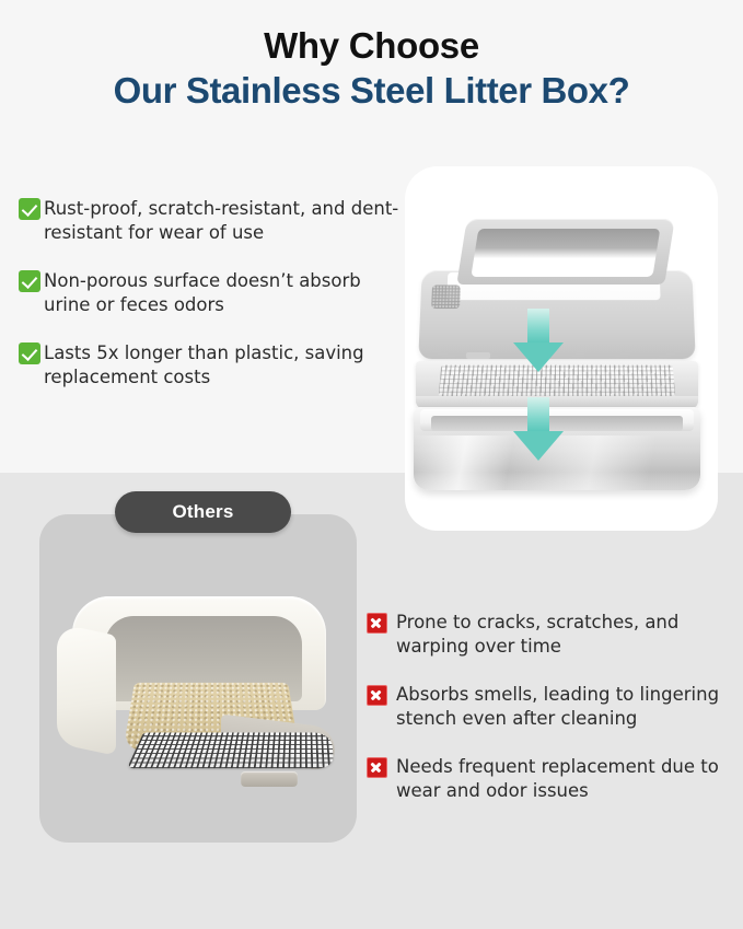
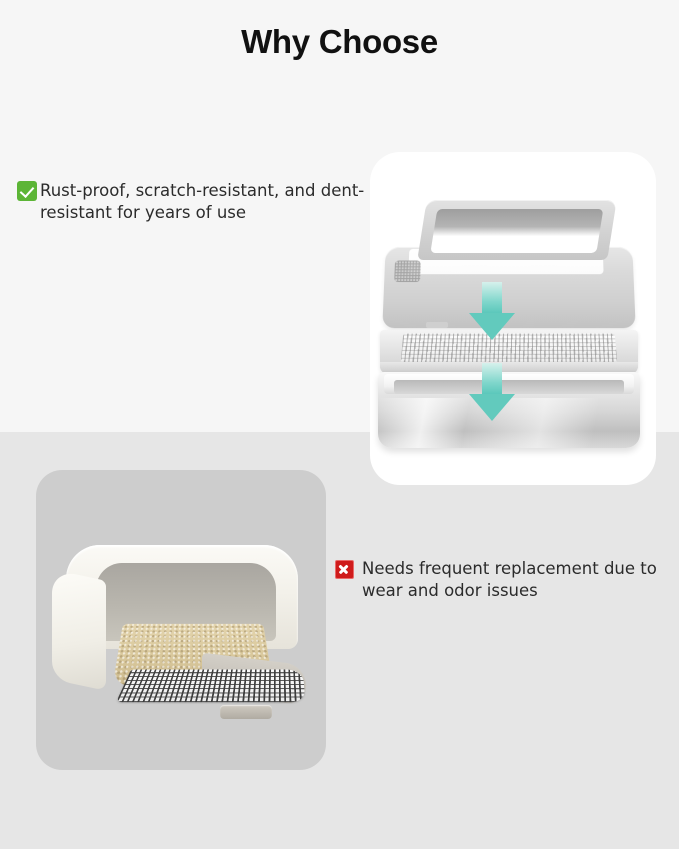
  Why Choose
- Our Stainless Steel Litter Box?
- Rust-proof, scratch-resistant, and dent-resistant for wear of use
+ Rust-proof, scratch-resistant, and dent-resistant for years of use
- Non-porous surface doesn’t absorb urine or feces odors
- Lasts 5x longer than plastic, saving replacement costs
- Others
- Prone to cracks, scratches, and warping over time
- Absorbs smells, leading to lingering stench even after cleaning
  Needs frequent replacement due to wear and odor issues
